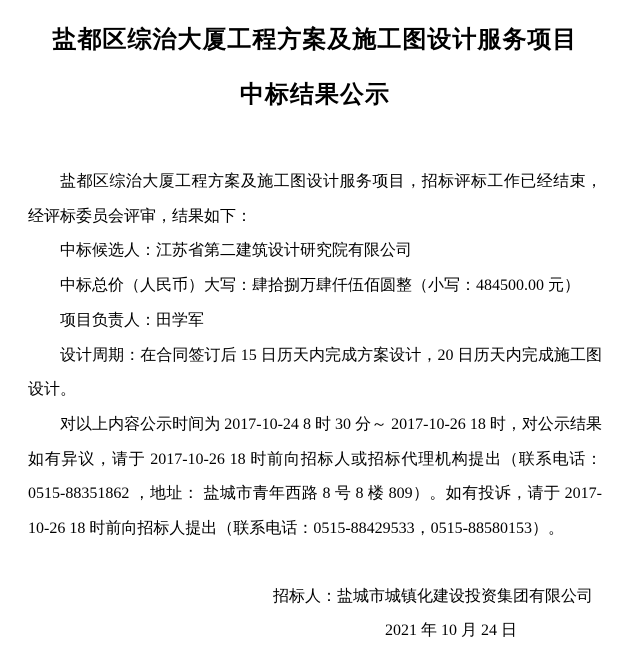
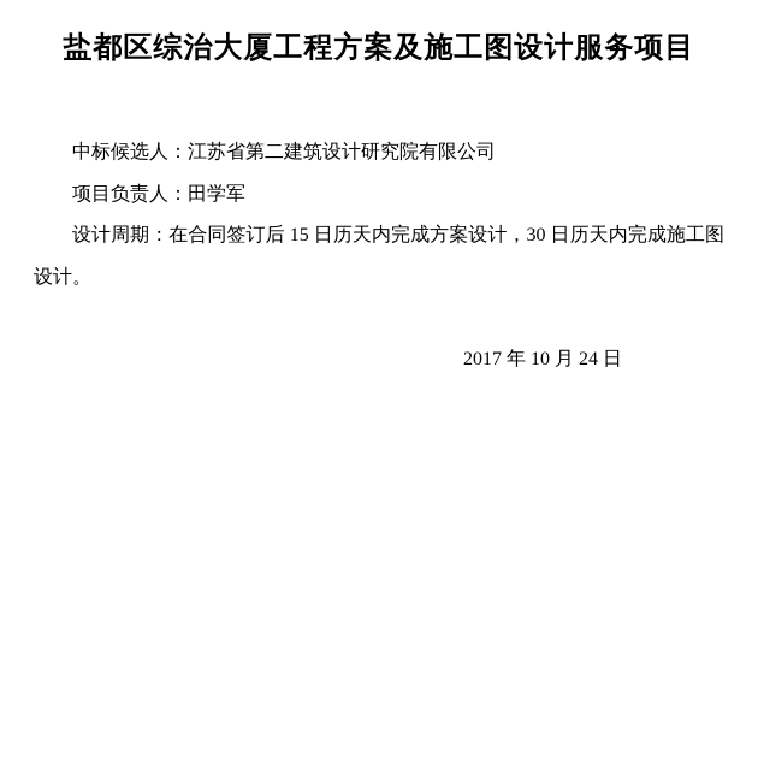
  盐都区综治大厦工程方案及施工图设计服务项目
- 中标结果公示
- 盐都区综治大厦工程方案及施工图设计服务项目，招标评标工作已经结束，经评标委员会评审，结果如下：
  中标候选人：江苏省第二建筑设计研究院有限公司
- 中标总价（人民币）大写：肆拾捌万肆仟伍佰圆整（小写：484500.00 元）
  项目负责人：田学军
- 设计周期：在合同签订后 15 日历天内完成方案设计，20 日历天内完成施工图设计。
+ 设计周期：在合同签订后 15 日历天内完成方案设计，30 日历天内完成施工图设计。
- 对以上内容公示时间为 2017-10-24 8 时 30 分～ 2017-10-26 18 时，对公示结果如有异议，请于 2017-10-26 18 时前向招标人或招标代理机构提出（联系电话：0515-88351862 ，地址： 盐城市青年西路 8 号 8 楼 809）。如有投诉，请于 2017-10-26 18 时前向招标人提出（联系电话：0515-88429533，0515-88580153）。
- 招标人：盐城市城镇化建设投资集团有限公司
- 2021 年 10 月 24 日
+ 2017 年 10 月 24 日
